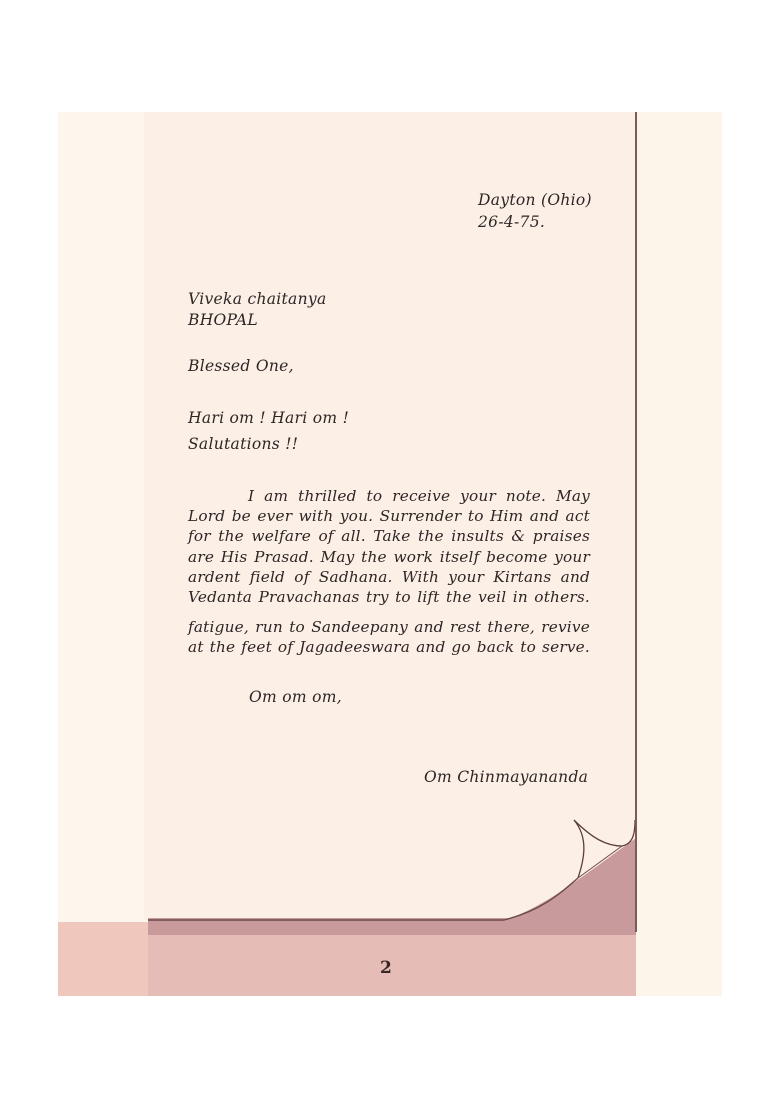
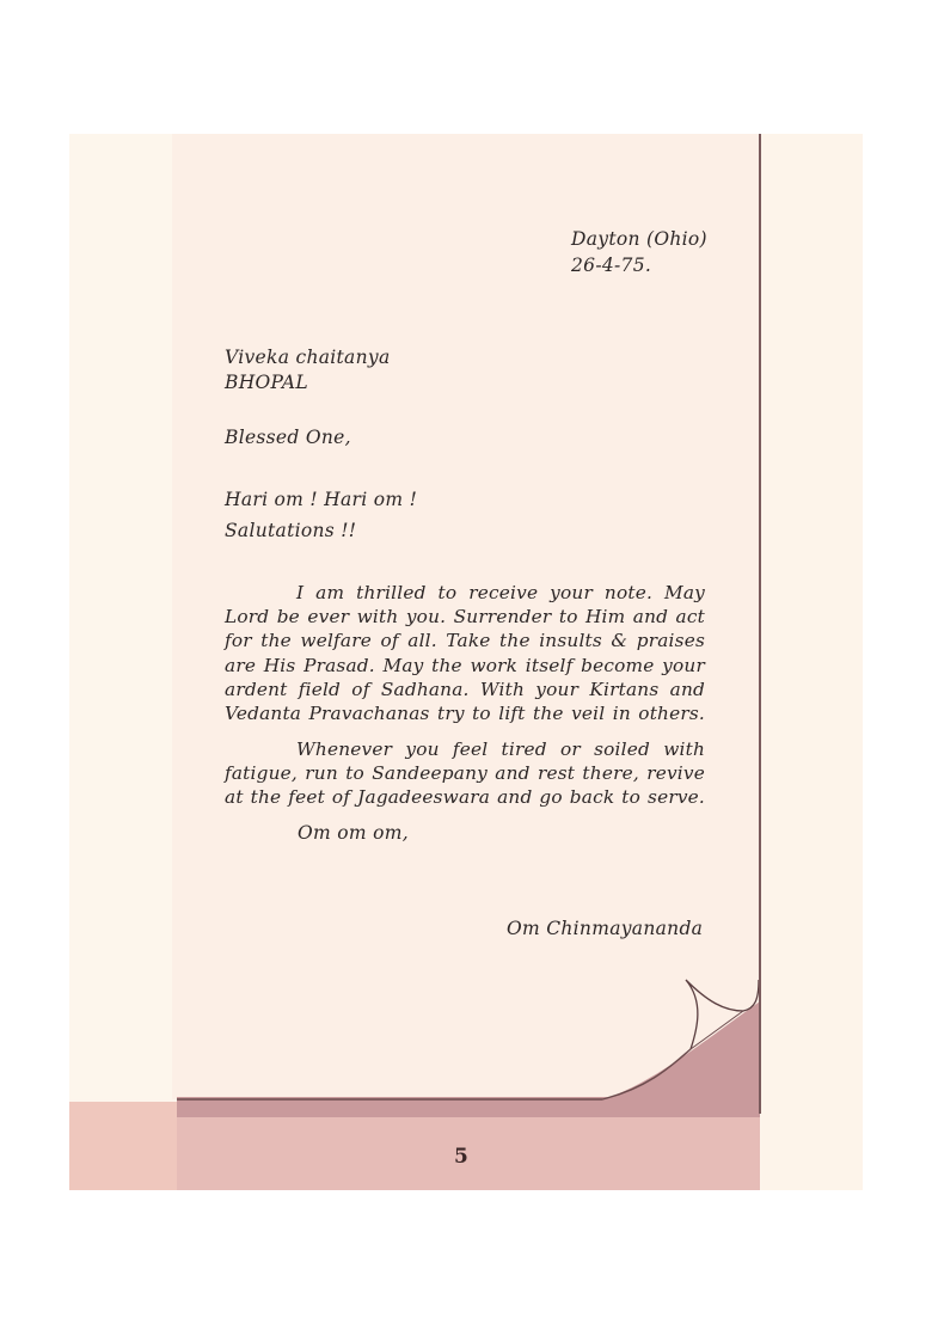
  Dayton (Ohio)
  26-4-75.
  Viveka chaitanya
  BHOPAL
  Blessed One,
  Hari om ! Hari om !
  Salutations !!
  I am thrilled to receive your note. May
  Lord be ever with you. Surrender to Him and act
  for the welfare of all. Take the insults & praises
  are His Prasad. May the work itself become your
  ardent field of Sadhana. With your Kirtans and
  Vedanta Pravachanas try to lift the veil in others.
+ Whenever you feel tired or soiled with
  fatigue, run to Sandeepany and rest there, revive
  at the feet of Jagadeeswara and go back to serve.
  Om om om,
  Om Chinmayananda
- 2
+ 5
